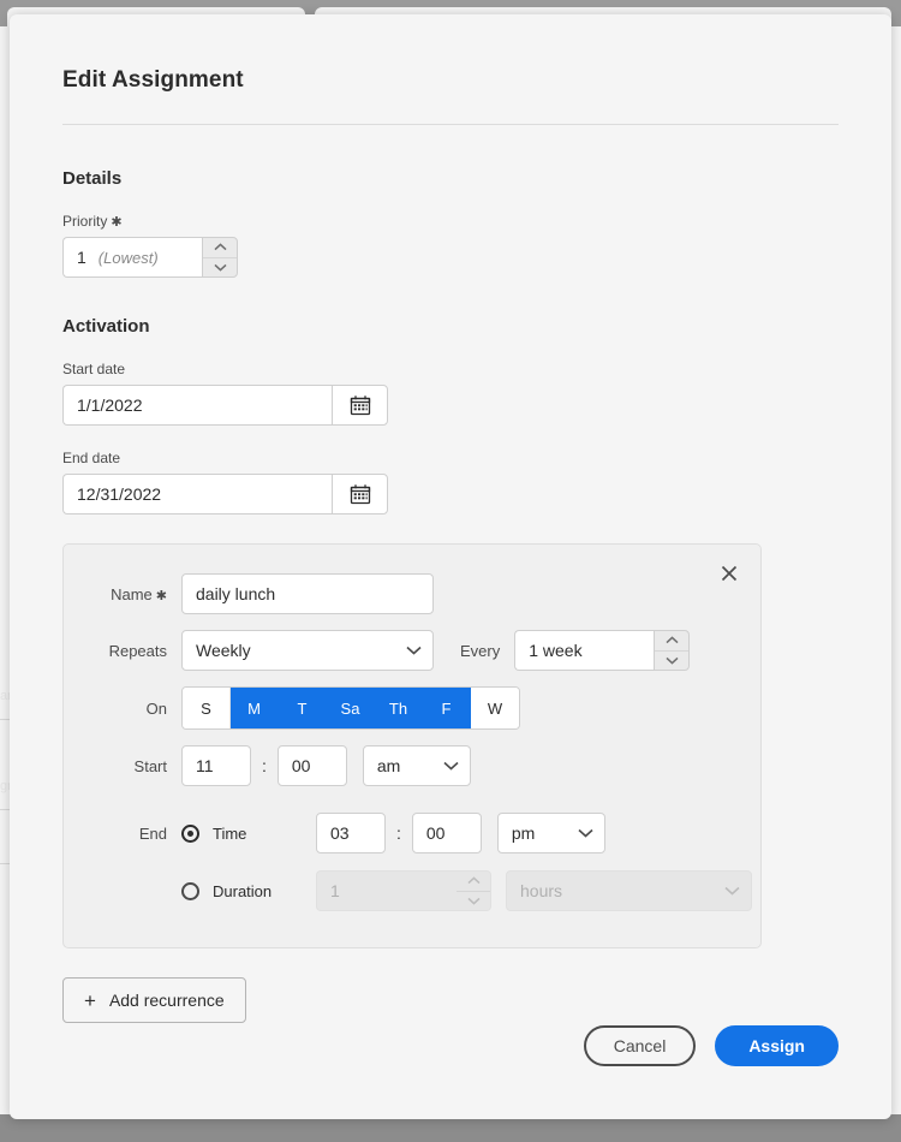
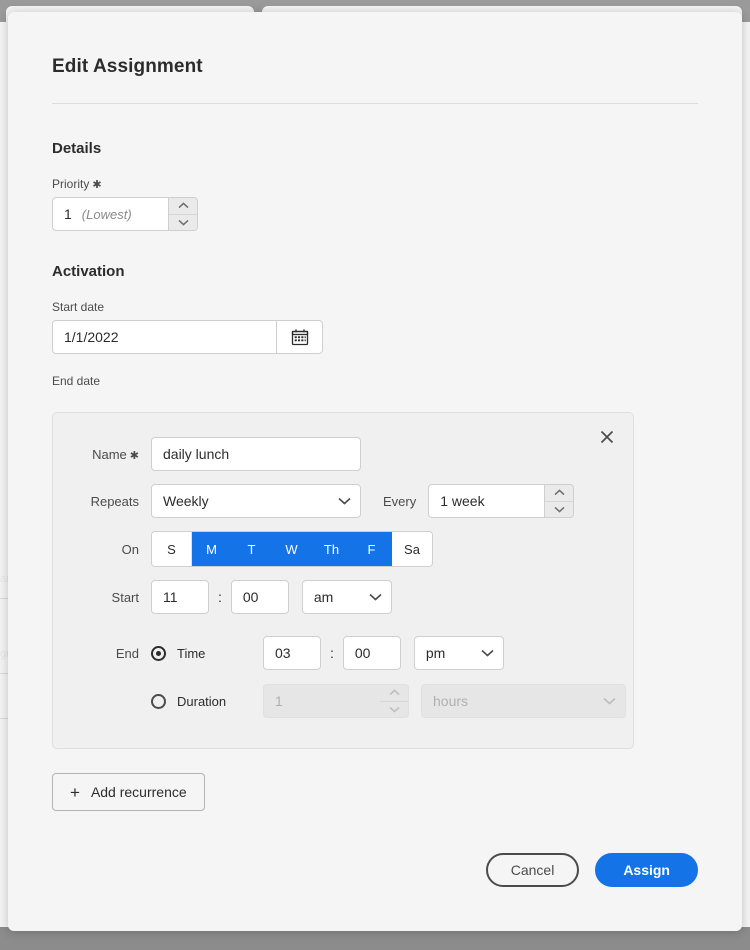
  Edit Assignment
  Details
  Priority ✱
  1
  (Lowest)
  Activation
  Start date
  1/1/2022
  End date
- 12/31/2022
  Name ✱
  daily lunch
  Repeats
  Weekly
  Every
  1 week
  On
  S
  M
  T
- Sa
+ W
  Th
  F
- W
+ Sa
  Start
  11
  :
  00
  am
  End
  Time
  03
  :
  00
  pm
  Duration
  1
  hours
  +
  Add recurrence
  Cancel
  Assign
